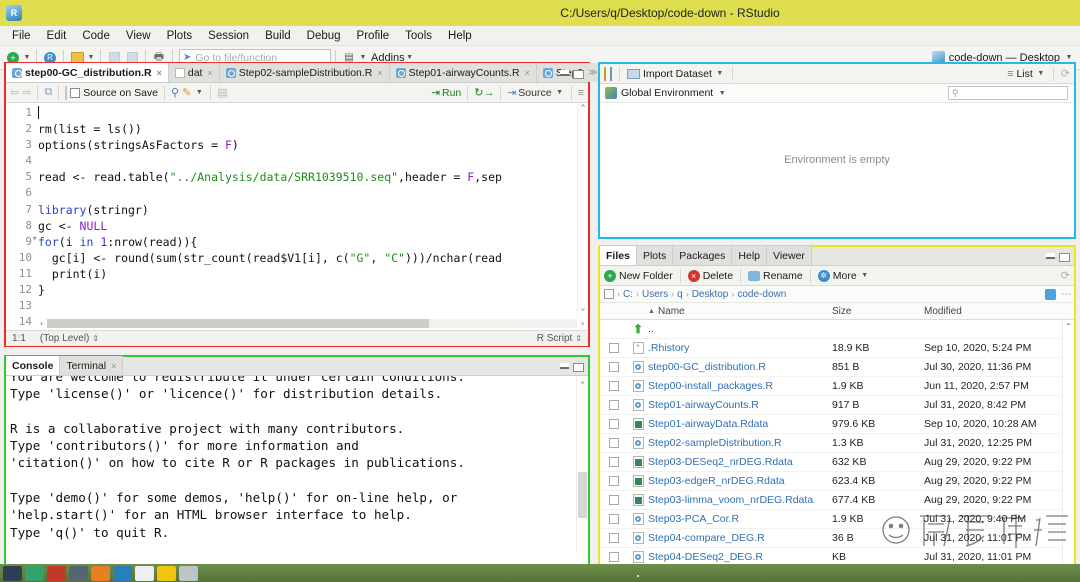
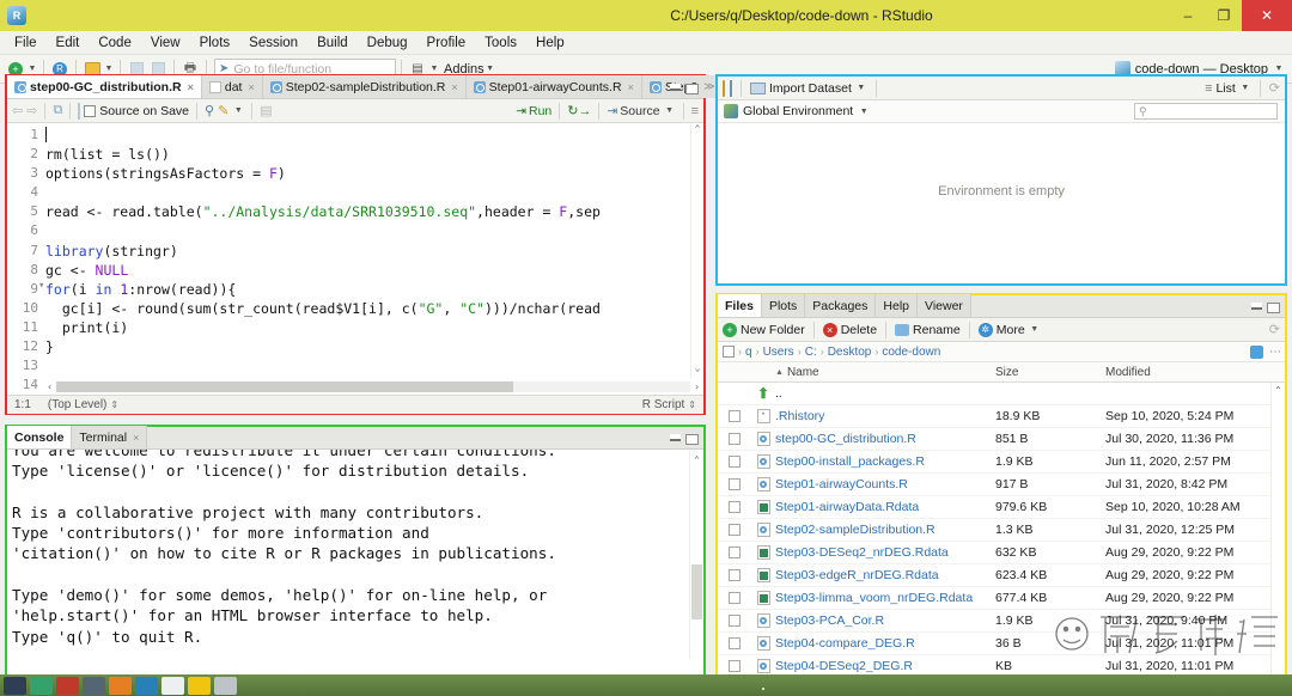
  R
  C:/Users/q/Desktop/code-down - RStudio
+ –
+ ❐
+ ✕
  File
  Edit
  Code
  View
  Plots
  Session
  Build
  Debug
  Profile
  Tools
  Help
  +
  R
  🖶
  ➤
  Go to file/function
  ▤
  Addins
  code-down — Desktop
  step00-GC_distribution.R
  ×
  dat
  ×
  Step02-sampleDistribution.R
  ×
  Step01-airwayCounts.R
  ×
  ≫
  ⇦
  ⇨
  ⧉
  Source on Save
  ⚲
  ✎
  ▤
  ⇥
  Run
  ↻→
  ⇥
  Source
  ≡
  1
  2
  3
  4
  5
  6
  7
  8
  9
  10
  11
  12
  13
  14
  ▾
  rm(list = ls()) options(stringsAsFactors = F) read <- read.table("../Analysis/data/SRR1039510.seq",header = F,sep library(stringr) gc <- NULL for(i in 1:nrow(read)){ gc[i] <- round(sum(str_count(read$V1[i], c("G", "C")))/nchar(read print(i) }
  ⌃
  ⌄
  ‹
  ›
  1:1
  (Top Level)
  ⇕
  R Script
  ⇕
  Console
  Terminal
  ×
  You are welcome to redistribute it under certain conditions.
  Type 'license()' or 'licence()' for distribution details.
  R is a collaborative project with many contributors.
  Type 'contributors()' for more information and
  'citation()' on how to cite R or R packages in publications.
  Type 'demo()' for some demos, 'help()' for on-line help, or
  'help.start()' for an HTML browser interface to help.
  Type 'q()' to quit R.
  ⌃
  Import Dataset
  ≡
  List
  ⟳
  Global Environment
  ⚲
  Environment is empty
  Files
  Plots
  Packages
  Help
  Viewer
  +
  New Folder
  ×
  Delete
  Rename
  ✲
  More
  ⟳
  ›
- C:
+ q
  ›
  Users
  ›
- q
+ C:
  ›
  Desktop
  ›
  code-down
  ⋯
  Name
  Size
  Modified
  ⬆
  ..
  .Rhistory
  18.9 KB
  Sep 10, 2020, 5:24 PM
  step00-GC_distribution.R
  851 B
  Jul 30, 2020, 11:36 PM
  Step00-install_packages.R
  1.9 KB
  Jun 11, 2020, 2:57 PM
  Step01-airwayCounts.R
  917 B
  Jul 31, 2020, 8:42 PM
  Step01-airwayData.Rdata
  979.6 KB
  Sep 10, 2020, 10:28 AM
  Step02-sampleDistribution.R
  1.3 KB
  Jul 31, 2020, 12:25 PM
  Step03-DESeq2_nrDEG.Rdata
  632 KB
  Aug 29, 2020, 9:22 PM
  Step03-edgeR_nrDEG.Rdata
  623.4 KB
  Aug 29, 2020, 9:22 PM
  Step03-limma_voom_nrDEG.Rdata
  677.4 KB
  Aug 29, 2020, 9:22 PM
  Step03-PCA_Cor.R
  1.9 KB
  Jul 31, 2020, 9:40 PM
  Step04-compare_DEG.R
  36 B
  Jul 31, 2020, 11:01 PM
  Step04-DESeq2_DEG.R
  KB
  Jul 31, 2020, 11:01 PM
  ⌃
